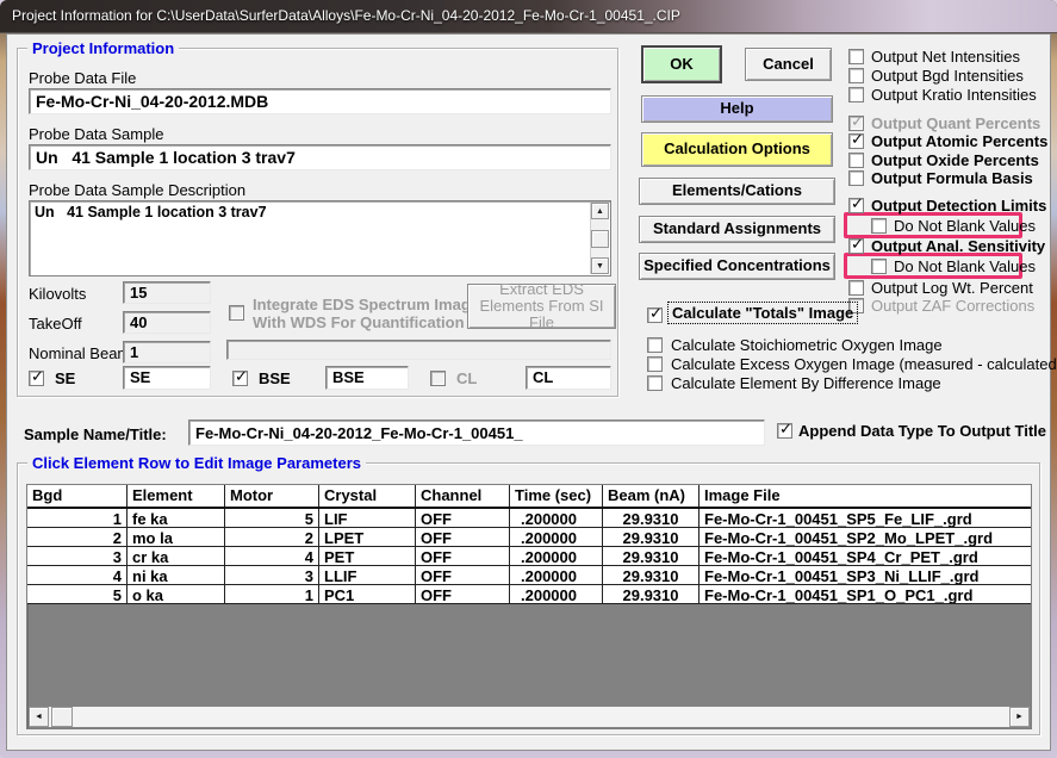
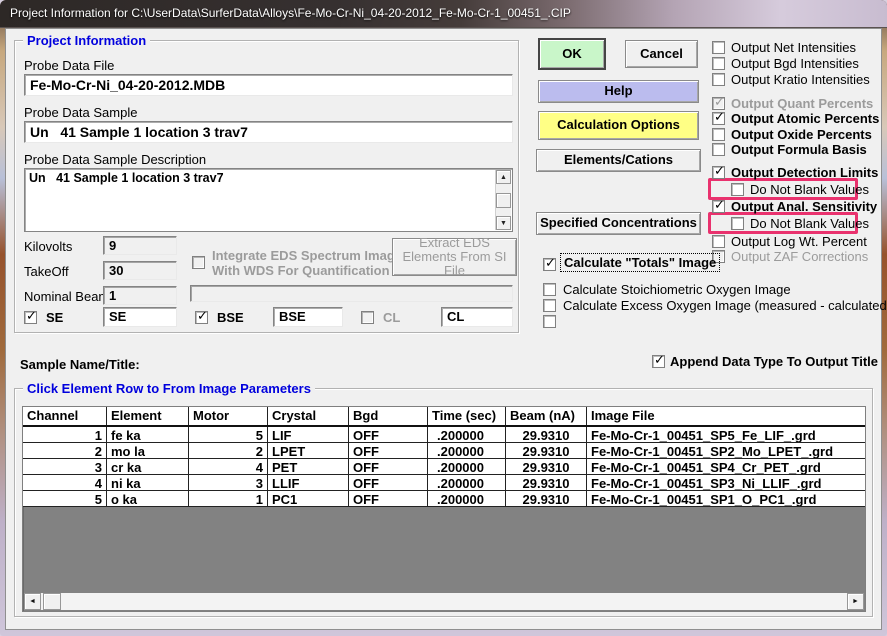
  Project Information for C:\UserData\SurferData\Alloys\Fe-Mo-Cr-Ni_04-20-2012_Fe-Mo-Cr-1_00451_.CIP
  Project Information
  Probe Data File
  Fe-Mo-Cr-Ni_04-20-2012.MDB
  Probe Data Sample
  Un 41 Sample 1 location 3 trav7
  Probe Data Sample Description
  Un 41 Sample 1 location 3 trav7
  Kilovolts
- 15
+ 9
  TakeOff
- 40
+ 30
  Nominal Bea
  1
  Integrate EDS Spectrum Imag With WDS For Quantification
  Extract EDS Elements From SI File
  SE
  SE
  BSE
  BSE
  CL
  CL
  OK
  Cancel
  Help
  Calculation Options
  Elements/Cations
- Standard Assignments
  Specified Concentrations
  Output Net Intensities
  Output Bgd Intensities
  Output Kratio Intensities
  Output Quant Percents
  Output Atomic Percents
  Output Oxide Percents
  Output Formula Basis
  Output Detection Limits
  Do Not Blank Values
  Output Anal. Sensitivity
  Do Not Blank Values
  Output Log Wt. Percent
  Output ZAF Corrections
  Calculate "Totals" Image
  Calculate Stoichiometric Oxygen Image
  Calculate Excess Oxygen Image (measured - calculated
- Calculate Element By Difference Image
  Sample Name/Title:
- Fe-Mo-Cr-Ni_04-20-2012_Fe-Mo-Cr-1_00451_
  Append Data Type To Output Title
- Click Element Row to Edit Image Parameters
+ Click Element Row to From Image Parameters
- Bgd
+ Channel
  Element
  Motor
  Crystal
- Channel
+ Bgd
  Time (sec)
  Beam (nA)
  Image File
  1
  fe ka
  5
  LIF
  OFF
  .200000
  29.9310
  Fe-Mo-Cr-1_00451_SP5_Fe_LIF_.grd
  2
  mo la
  2
  LPET
  OFF
  .200000
  29.9310
  Fe-Mo-Cr-1_00451_SP2_Mo_LPET_.grd
  3
  cr ka
  4
  PET
  OFF
  .200000
  29.9310
  Fe-Mo-Cr-1_00451_SP4_Cr_PET_.grd
  4
  ni ka
  3
  LLIF
  OFF
  .200000
  29.9310
  Fe-Mo-Cr-1_00451_SP3_Ni_LLIF_.grd
  5
  o ka
  1
  PC1
  OFF
  .200000
  29.9310
  Fe-Mo-Cr-1_00451_SP1_O_PC1_.grd
